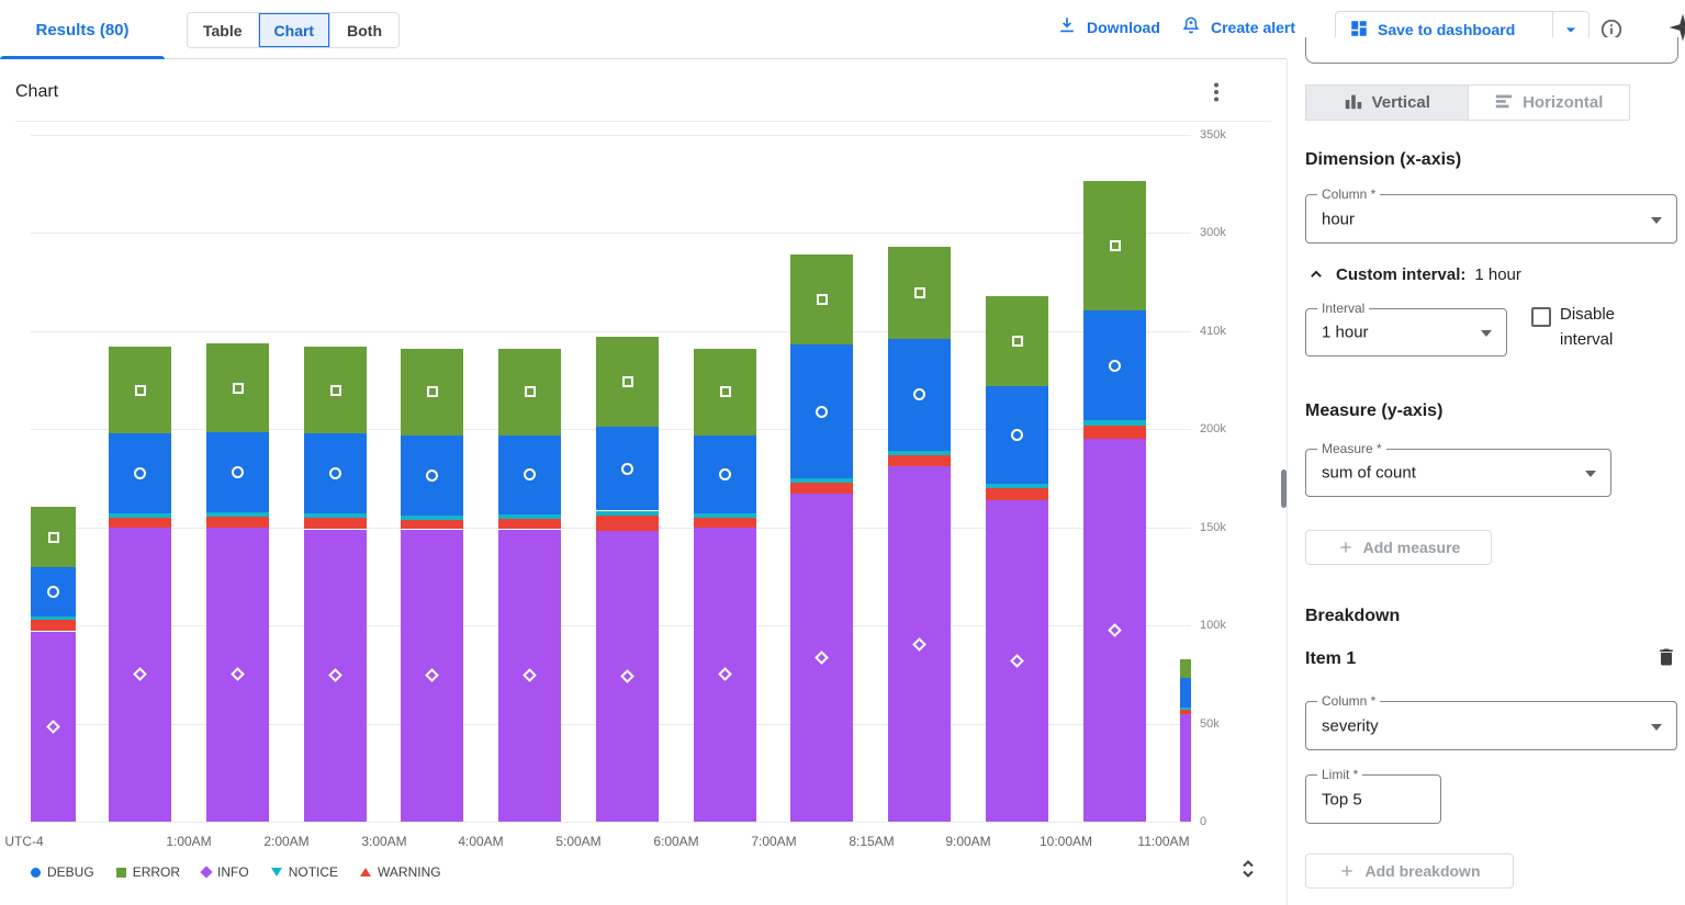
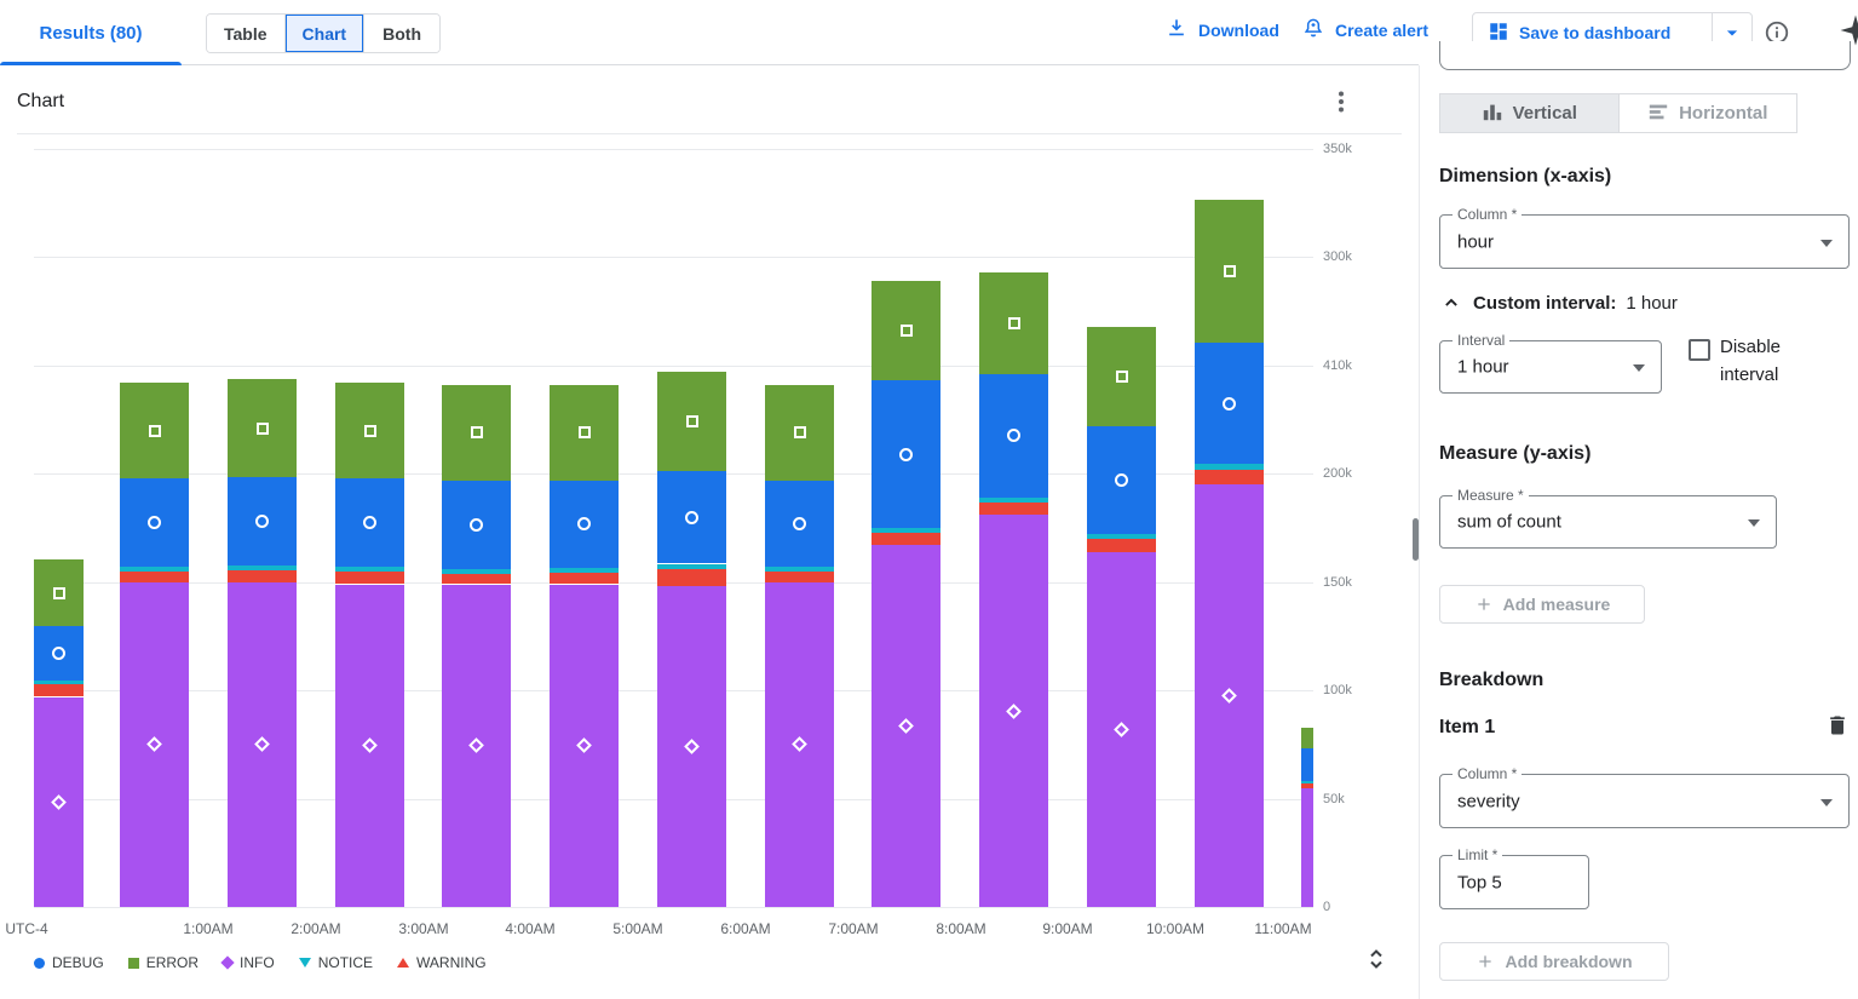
  Results (80)
  Table
  Chart
  Both
  Download
  Create alert
  Save to dashboard
  Chart
  0
  50k
  100k
  150k
  200k
  410k
  300k
  350k
  UTC-4
  1:00AM
  2:00AM
  3:00AM
  4:00AM
  5:00AM
  6:00AM
  7:00AM
- 8:15AM
+ 8:00AM
  9:00AM
  10:00AM
  11:00AM
  DEBUG
  ERROR
  INFO
  NOTICE
  WARNING
  Vertical
  Horizontal
  Dimension (x-axis)
  Column *
  hour
  Custom interval:
  1 hour
  Interval
  1 hour
  Disable interval
  Measure (y-axis)
  Measure *
  sum of count
  Add measure
  Breakdown
  Item 1
  Column *
  severity
  Limit *
  Top 5
  Add breakdown
